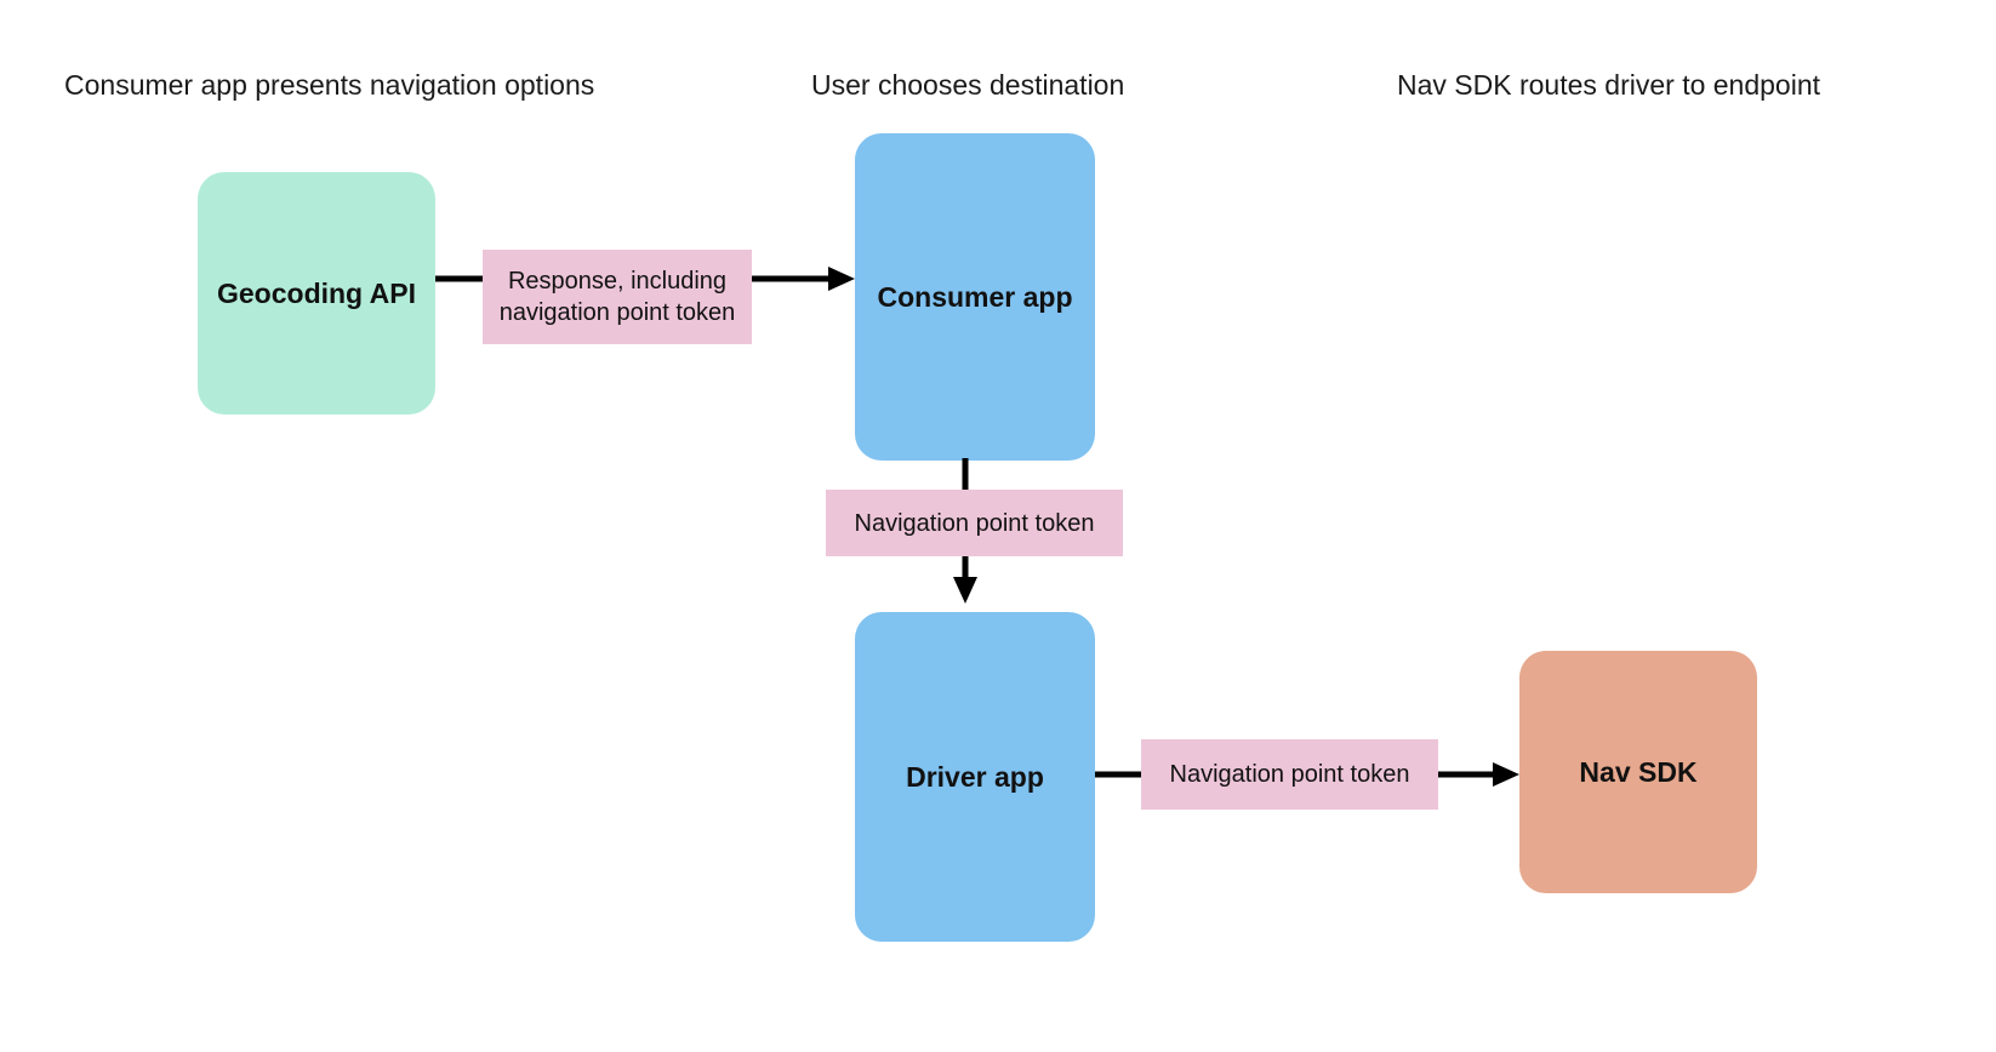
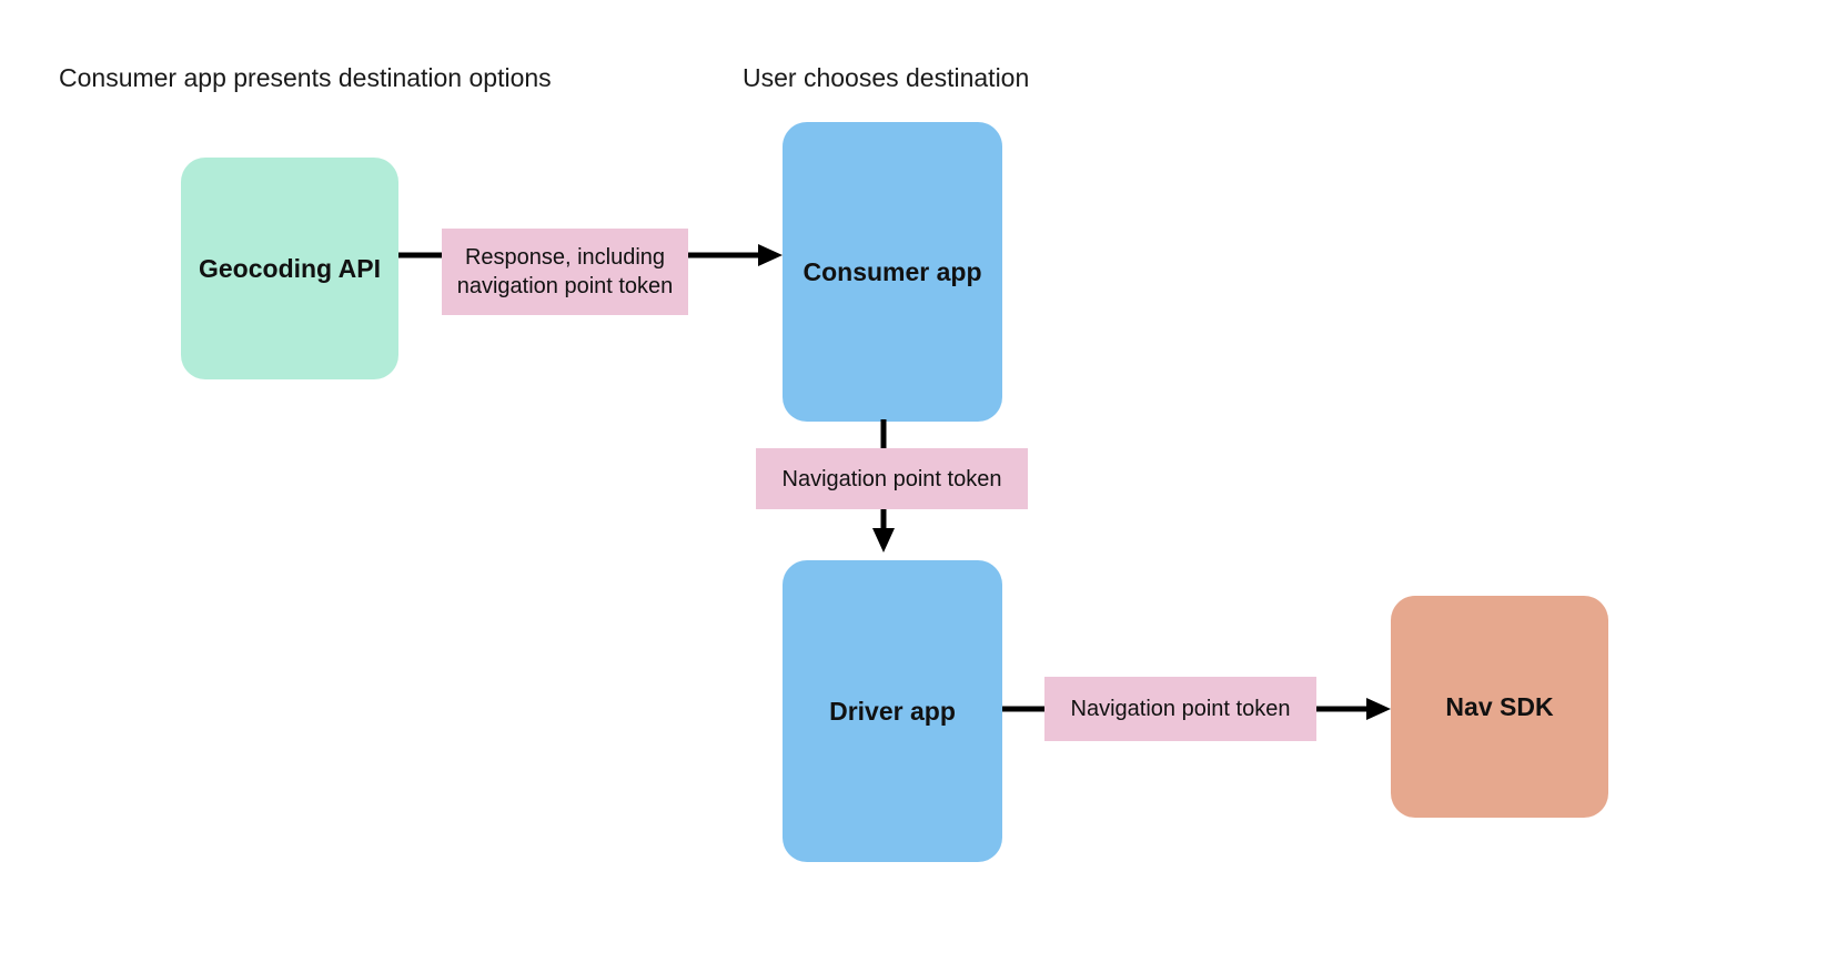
- Consumer app presents navigation options
+ Consumer app presents destination options
  User chooses destination
- Nav SDK routes driver to endpoint
  Geocoding API
  Consumer app
  Driver app
  Nav SDK
  Response, including navigation point token
  Navigation point token
  Navigation point token
